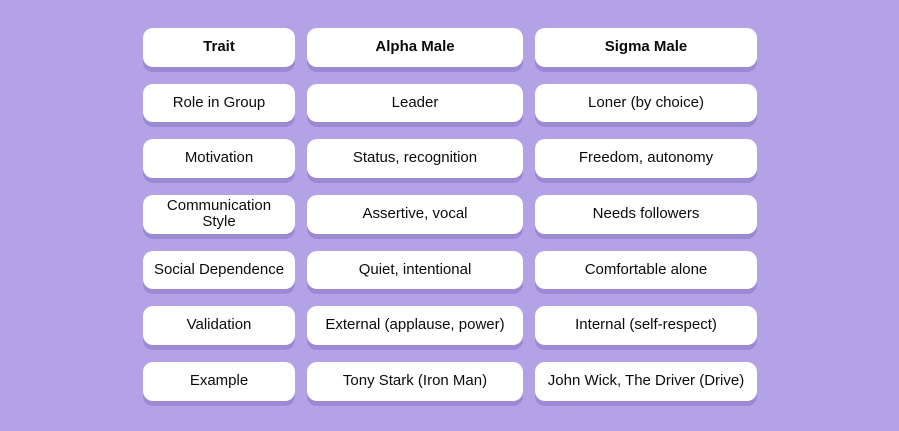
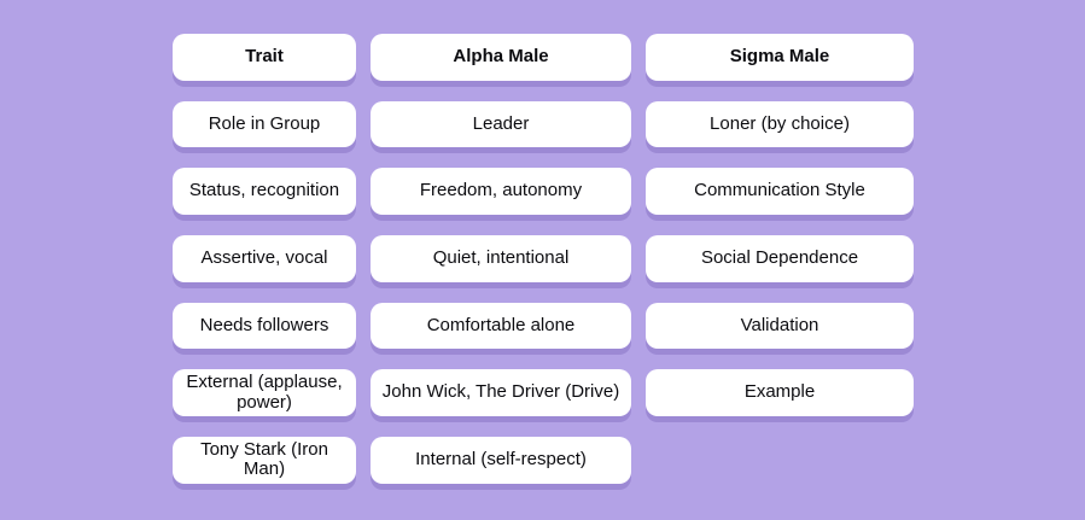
  Trait
  Alpha Male
  Sigma Male
  Role in Group
  Leader
  Loner (by choice)
- Motivation
  Status, recognition
  Freedom, autonomy
  Communication Style
  Assertive, vocal
- Needs followers
+ Quiet, intentional
  Social Dependence
- Quiet, intentional
+ Needs followers
  Comfortable alone
  Validation
  External (applause, power)
- Internal (self-respect)
+ John Wick, The Driver (Drive)
  Example
  Tony Stark (Iron Man)
- John Wick, The Driver (Drive)
+ Internal (self-respect)
